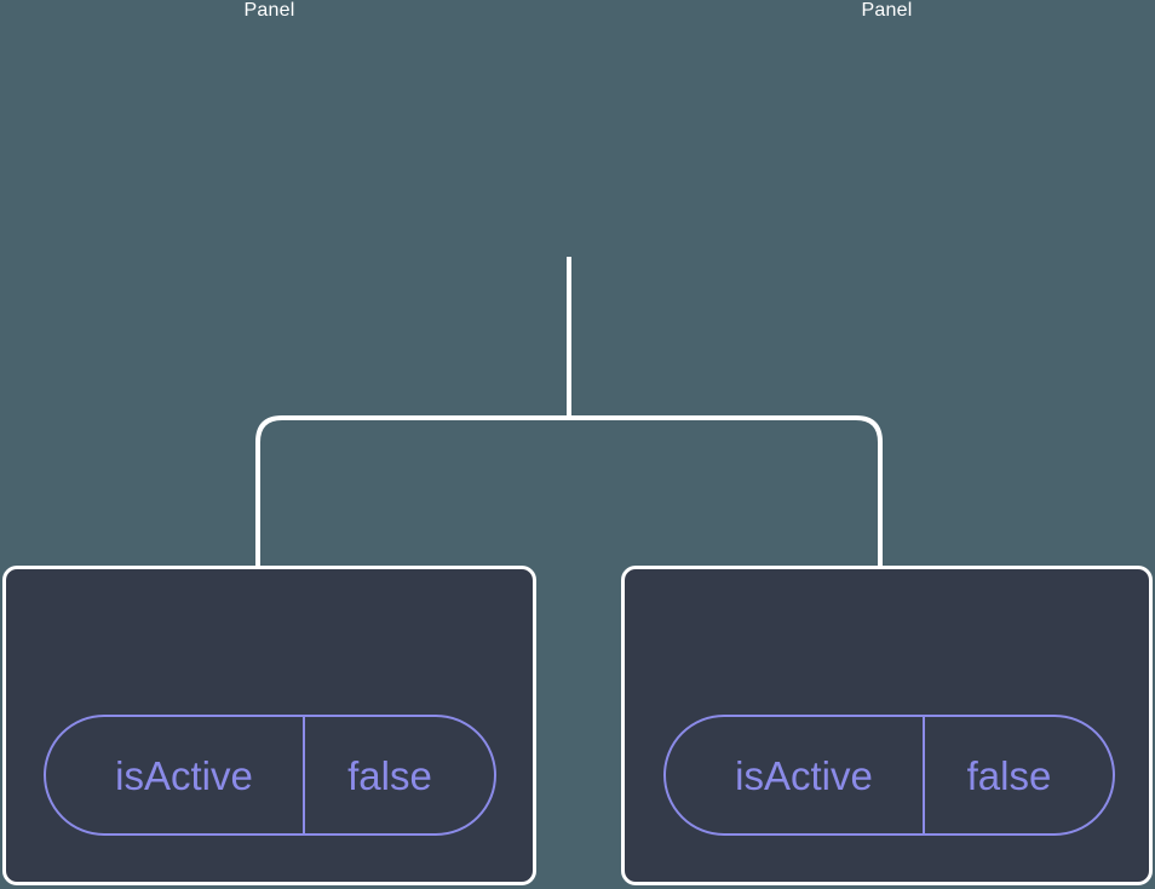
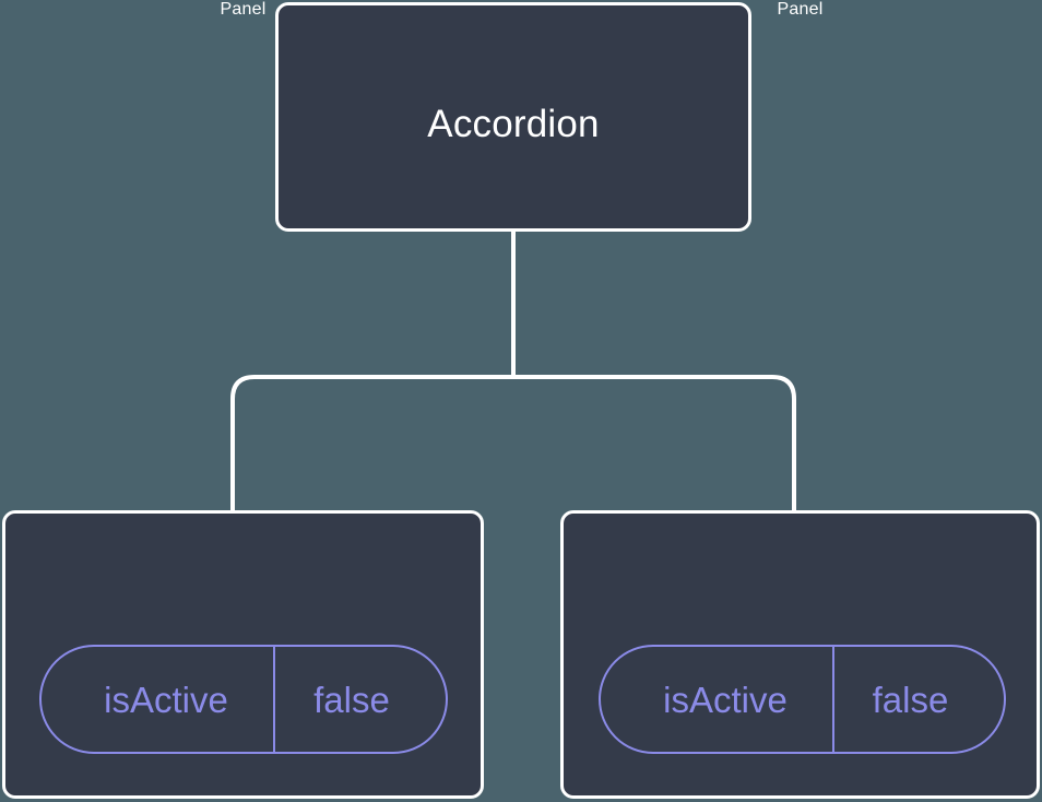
+ Accordion
  Panel
  isActive
  false
  Panel
  isActive
  false
